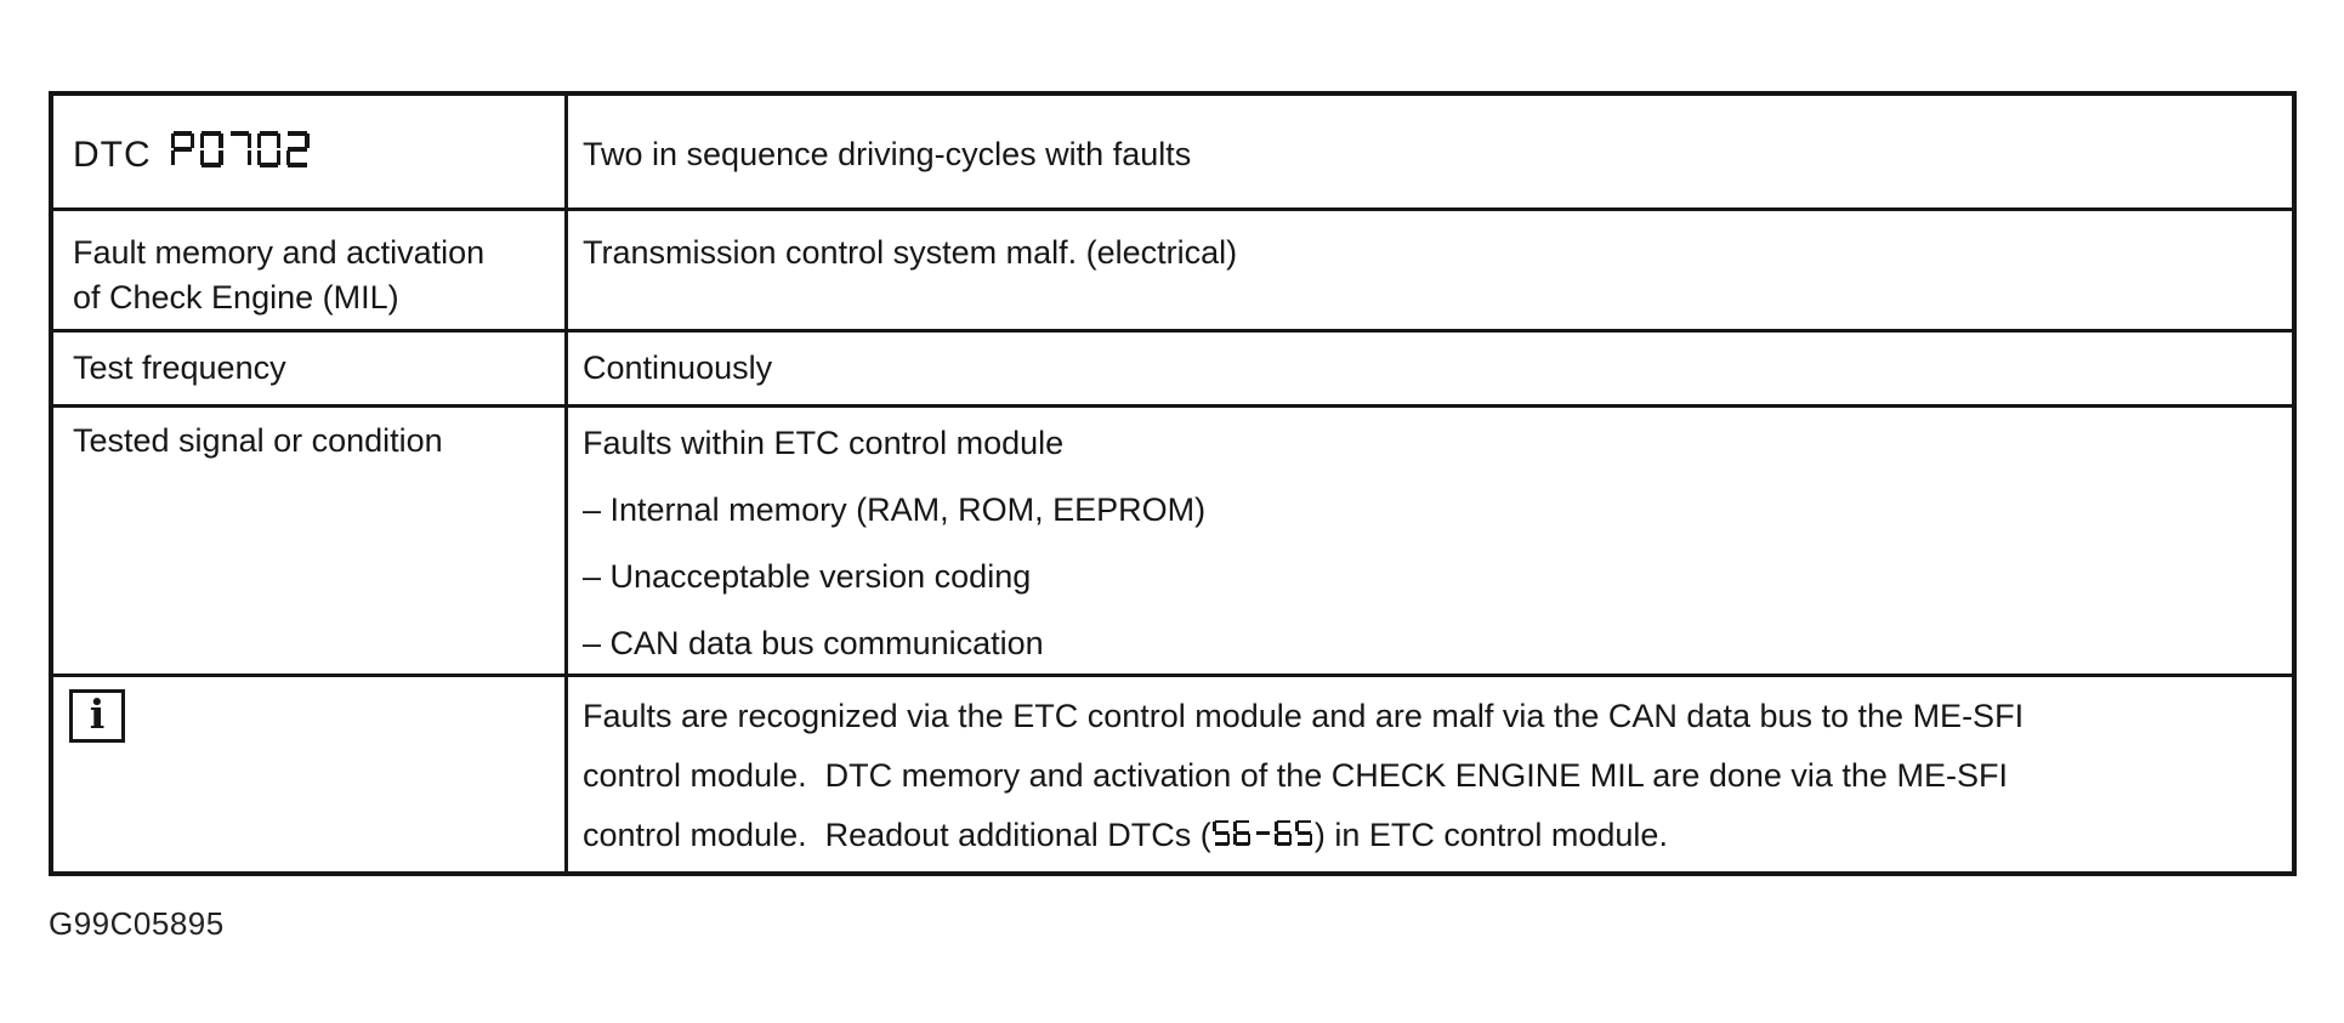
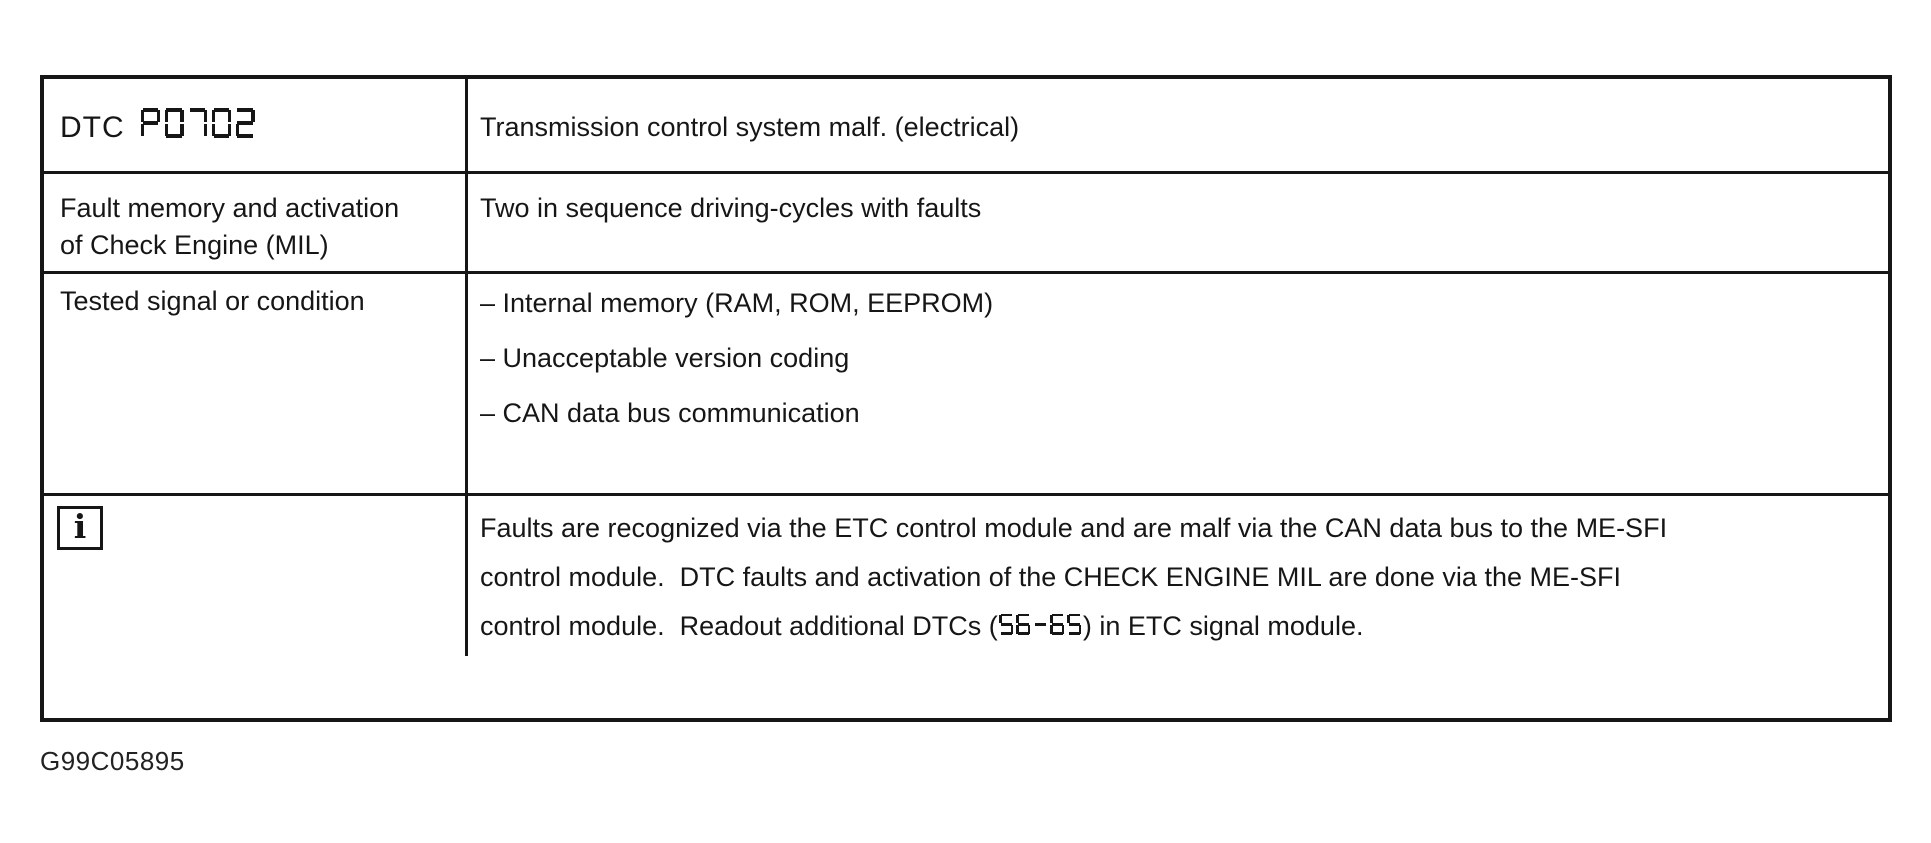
  DTC
- Two in sequence driving-cycles with faults
+ Transmission control system malf. (electrical)
  Fault memory and activation of Check Engine (MIL)
- Transmission control system malf. (electrical)
+ Two in sequence driving-cycles with faults
- Test frequency
- Continuously
  Tested signal or condition
- Faults within ETC control module
  – Internal memory (RAM, ROM, EEPROM)
  – Unacceptable version coding
  – CAN data bus communication
  i
  Faults are recognized via the ETC control module and are malf via the CAN data bus to the ME-SFI
- control module. DTC memory and activation of the CHECK ENGINE MIL are done via the ME-SFI
+ control module. DTC faults and activation of the CHECK ENGINE MIL are done via the ME-SFI
- control module. Readout additional DTCs ( ) in ETC control module.
+ control module. Readout additional DTCs ( ) in ETC signal module.
  G99C05895
